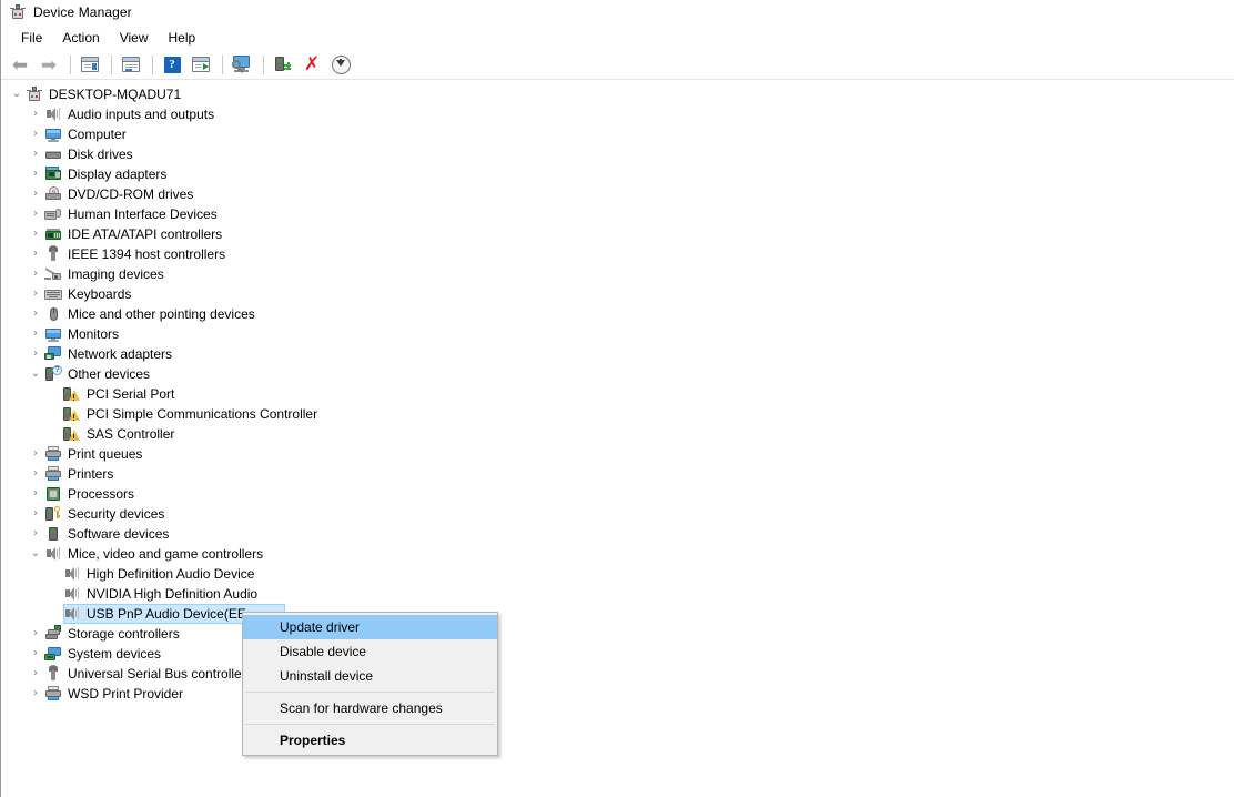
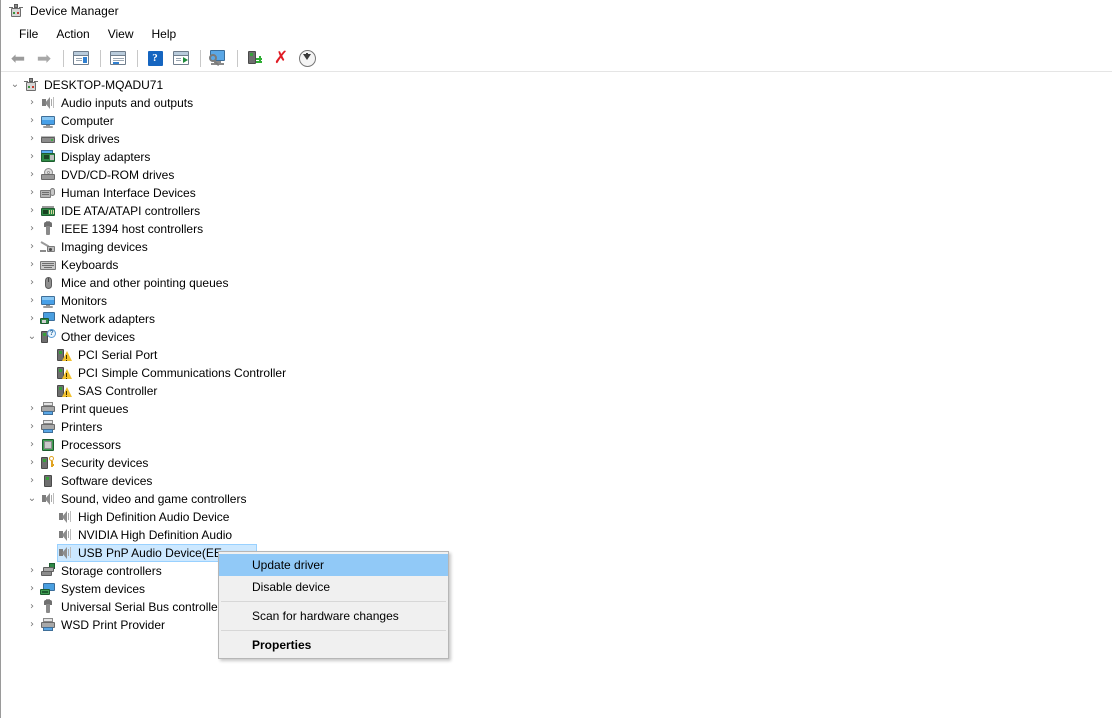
  Device Manager
  File
  Action
  View
  Help
  ⬅
  ➡
  ?
  ✗
  ⌄
  DESKTOP-MQADU71
  ›
  Audio inputs and outputs
  ›
  Computer
  ›
  Disk drives
  ›
  Display adapters
  ›
  DVD/CD-ROM drives
  ›
  Human Interface Devices
  ›
  IDE ATA/ATAPI controllers
  ›
  IEEE 1394 host controllers
  ›
  Imaging devices
  ›
  Keyboards
  ›
- Mice and other pointing devices
+ Mice and other pointing queues
  ›
  Monitors
  ›
  Network adapters
  ⌄
  Other devices
  PCI Serial Port
  PCI Simple Communications Controller
  SAS Controller
  ›
  Print queues
  ›
  Printers
  ›
  Processors
  ›
  Security devices
  ›
  Software devices
  ⌄
- Mice, video and game controllers
+ Sound, video and game controllers
  High Definition Audio Device
  NVIDIA High Definition Audio
  USB PnP Audio Device(E
  ›
  Storage controllers
  ›
  System devices
  ›
  Universal Serial Bus controlle
  ›
  WSD Print Provider
  Update driver
  Disable device
- Uninstall device
  Scan for hardware changes
  Properties
